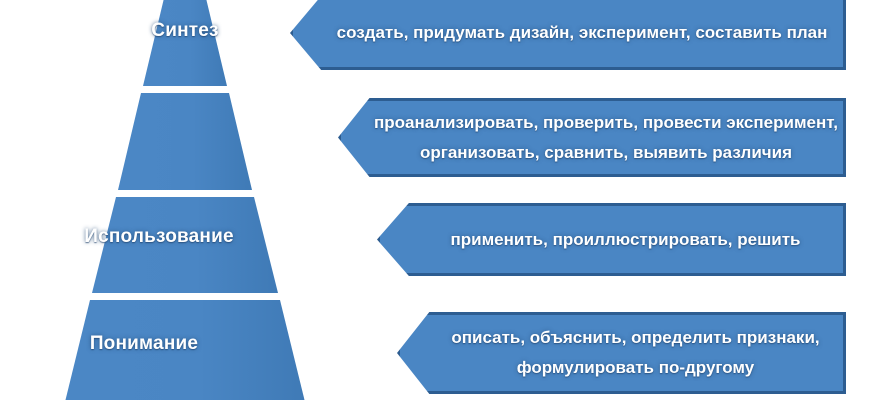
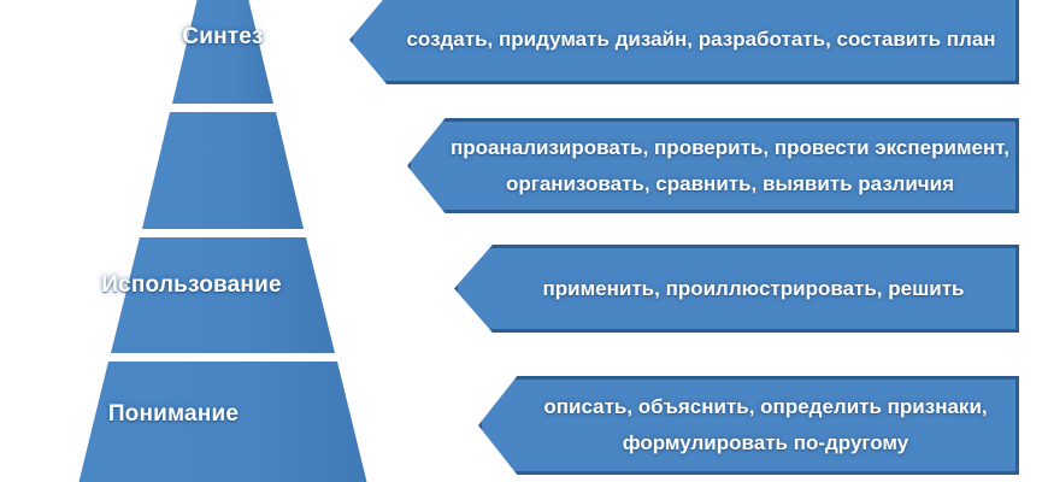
  Синтез
  Использование
  Понимание
- создать, придумать дизайн, эксперимент, составить план
+ создать, придумать дизайн, разработать, составить план
  проанализировать, проверить, провести эксперимент,
  организовать, сравнить, выявить различия
  применить, проиллюстрировать, решить
  описать, объяснить, определить признаки,
  формулировать по-другому
